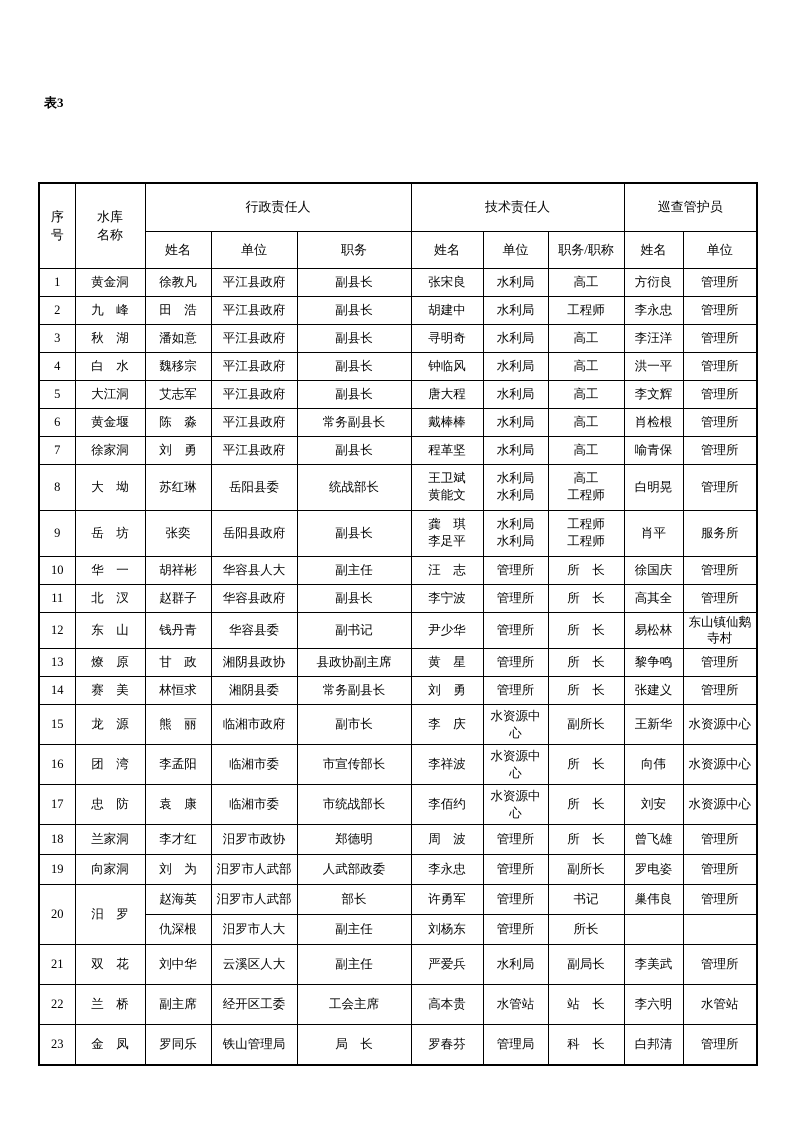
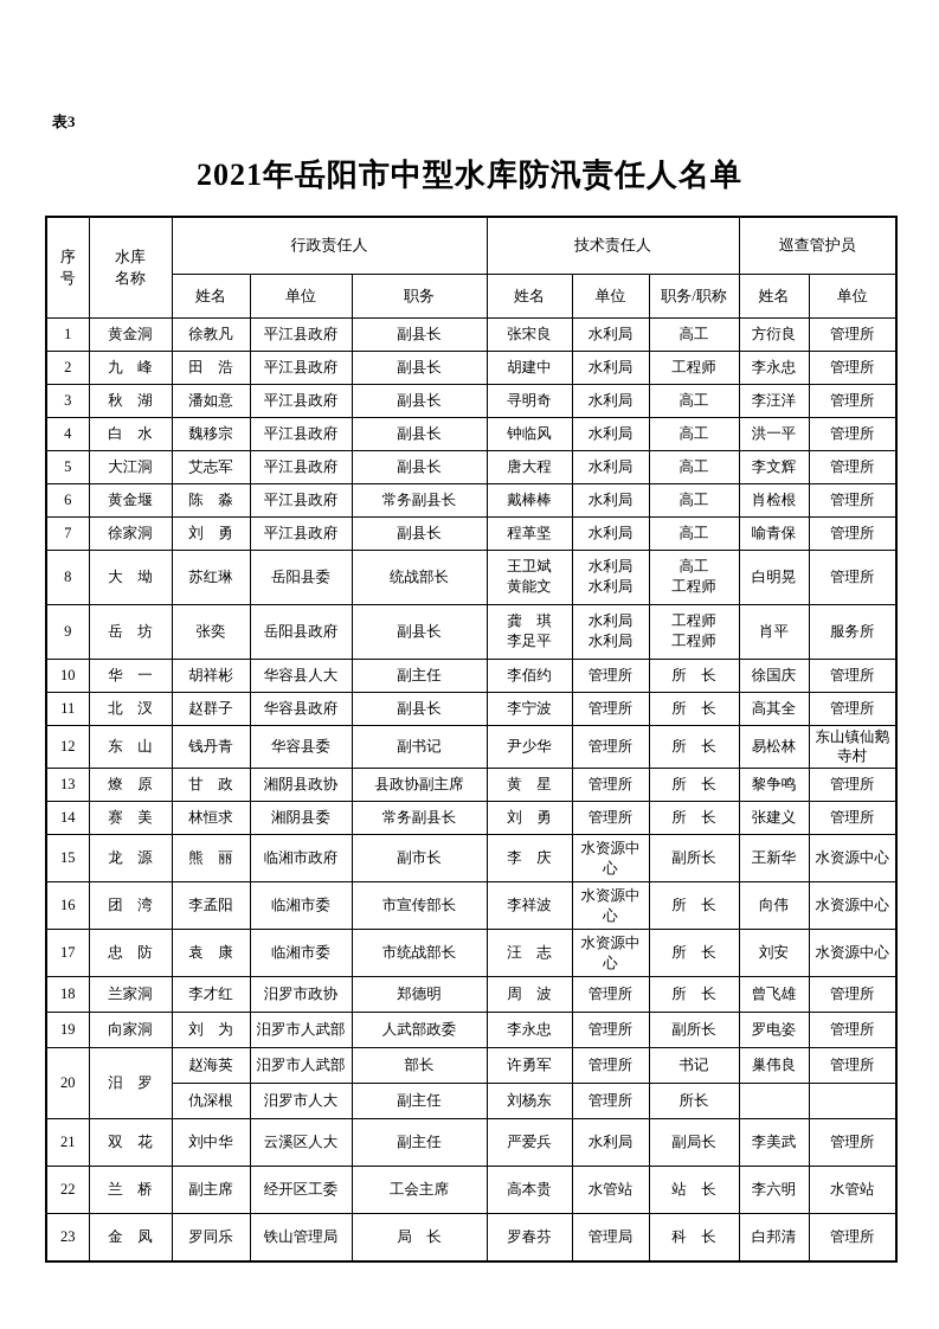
  表3
+ 2021年岳阳市中型水库防汛责任人名单
  序 号	水库 名称	行政责任人	技术责任人	巡查管护员
  姓名	单位	职务	姓名	单位	职务/职称	姓名	单位
  1	黄金洞	徐教凡	平江县政府	副县长	张宋良	水利局	高工	方衍良	管理所
  2	九 峰	田 浩	平江县政府	副县长	胡建中	水利局	工程师	李永忠	管理所
  3	秋 湖	潘如意	平江县政府	副县长	寻明奇	水利局	高工	李汪洋	管理所
  4	白 水	魏移宗	平江县政府	副县长	钟临风	水利局	高工	洪一平	管理所
  5	大江洞	艾志军	平江县政府	副县长	唐大程	水利局	高工	李文辉	管理所
  6	黄金堰	陈 淼	平江县政府	常务副县长	戴棒棒	水利局	高工	肖检根	管理所
  7	徐家洞	刘 勇	平江县政府	副县长	程革坚	水利局	高工	喻青保	管理所
  8	大 坳	苏红琳	岳阳县委	统战部长	王卫斌 黄能文	水利局 水利局	高工 工程师	白明晃	管理所
  9	岳 坊	张奕	岳阳县政府	副县长	龚 琪 李足平	水利局 水利局	工程师 工程师	肖平	服务所
- 10	华 一	胡祥彬	华容县人大	副主任	汪 志	管理所	所 长	徐国庆	管理所
+ 10	华 一	胡祥彬	华容县人大	副主任	李佰约	管理所	所 长	徐国庆	管理所
  11	北 汊	赵群子	华容县政府	副县长	李宁波	管理所	所 长	高其全	管理所
  12	东 山	钱丹青	华容县委	副书记	尹少华	管理所	所 长	易松林	东山镇仙鹅寺村
  13	燎 原	甘 政	湘阴县政协	县政协副主席	黄 星	管理所	所 长	黎争鸣	管理所
  14	赛 美	林恒求	湘阴县委	常务副县长	刘 勇	管理所	所 长	张建义	管理所
  15	龙 源	熊 丽	临湘市政府	副市长	李 庆	水资源中心	副所长	王新华	水资源中心
  16	团 湾	李孟阳	临湘市委	市宣传部长	李祥波	水资源中心	所 长	向伟	水资源中心
- 17	忠 防	袁 康	临湘市委	市统战部长	李佰约	水资源中心	所 长	刘安	水资源中心
+ 17	忠 防	袁 康	临湘市委	市统战部长	汪 志	水资源中心	所 长	刘安	水资源中心
  18	兰家洞	李才红	汨罗市政协	郑德明	周 波	管理所	所 长	曾飞雄	管理所
  19	向家洞	刘 为	汨罗市人武部	人武部政委	李永忠	管理所	副所长	罗电姿	管理所
  20	汨 罗	赵海英	汨罗市人武部	部长	许勇军	管理所	书记	巢伟良	管理所
  仇深根	汨罗市人大	副主任	刘杨东	管理所	所长
  21	双 花	刘中华	云溪区人大	副主任	严爱兵	水利局	副局长	李美武	管理所
  22	兰 桥	副主席	经开区工委	工会主席	高本贵	水管站	站 长	李六明	水管站
  23	金 凤	罗同乐	铁山管理局	局 长	罗春芬	管理局	科 长	白邦清	管理所
